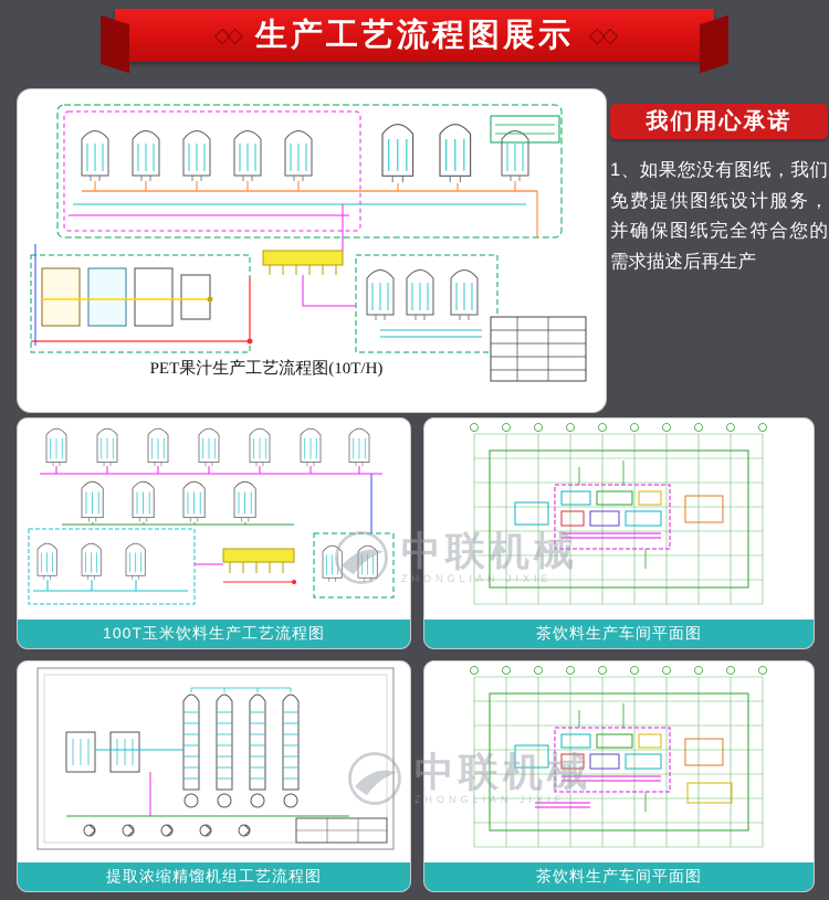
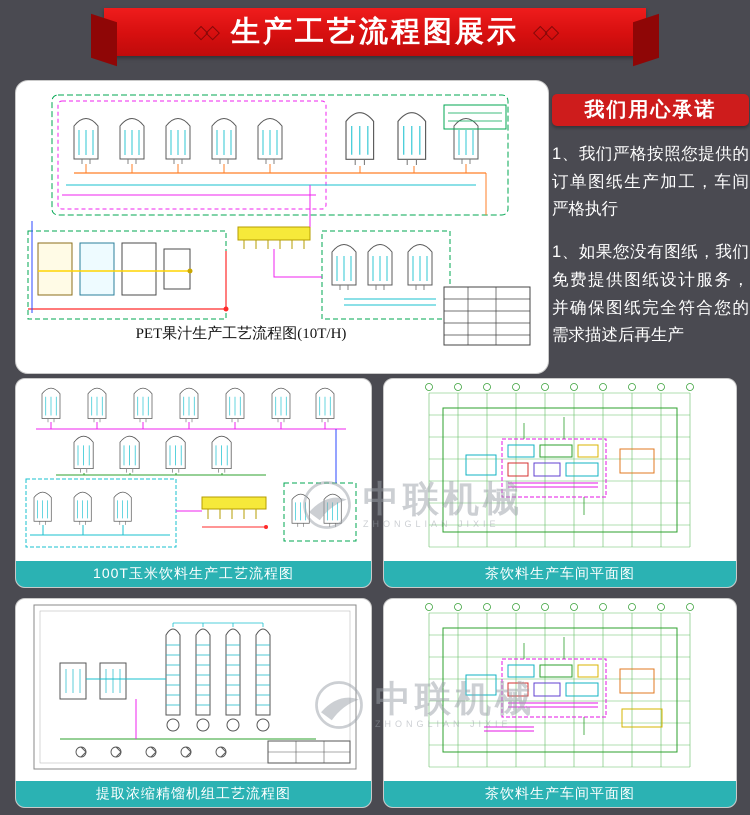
  ◇◇
  生产工艺流程图展示
  ◇◇
  PET果汁生产工艺流程图(10T/H)
  我们用心承诺
+ 1、我们严格按照您提供的订单图纸生产加工，车间严格执行
  1、如果您没有图纸，我们免费提供图纸设计服务，并确保图纸完全符合您的需求描述后再生产
  100T玉米饮料生产工艺流程图
  茶饮料生产车间平面图
  提取浓缩精馏机组工艺流程图
  茶饮料生产车间平面图
  中联机械
  ZHONGLIAN JIXIE
  中联机械
  ZHONGLIAN JIXIE
